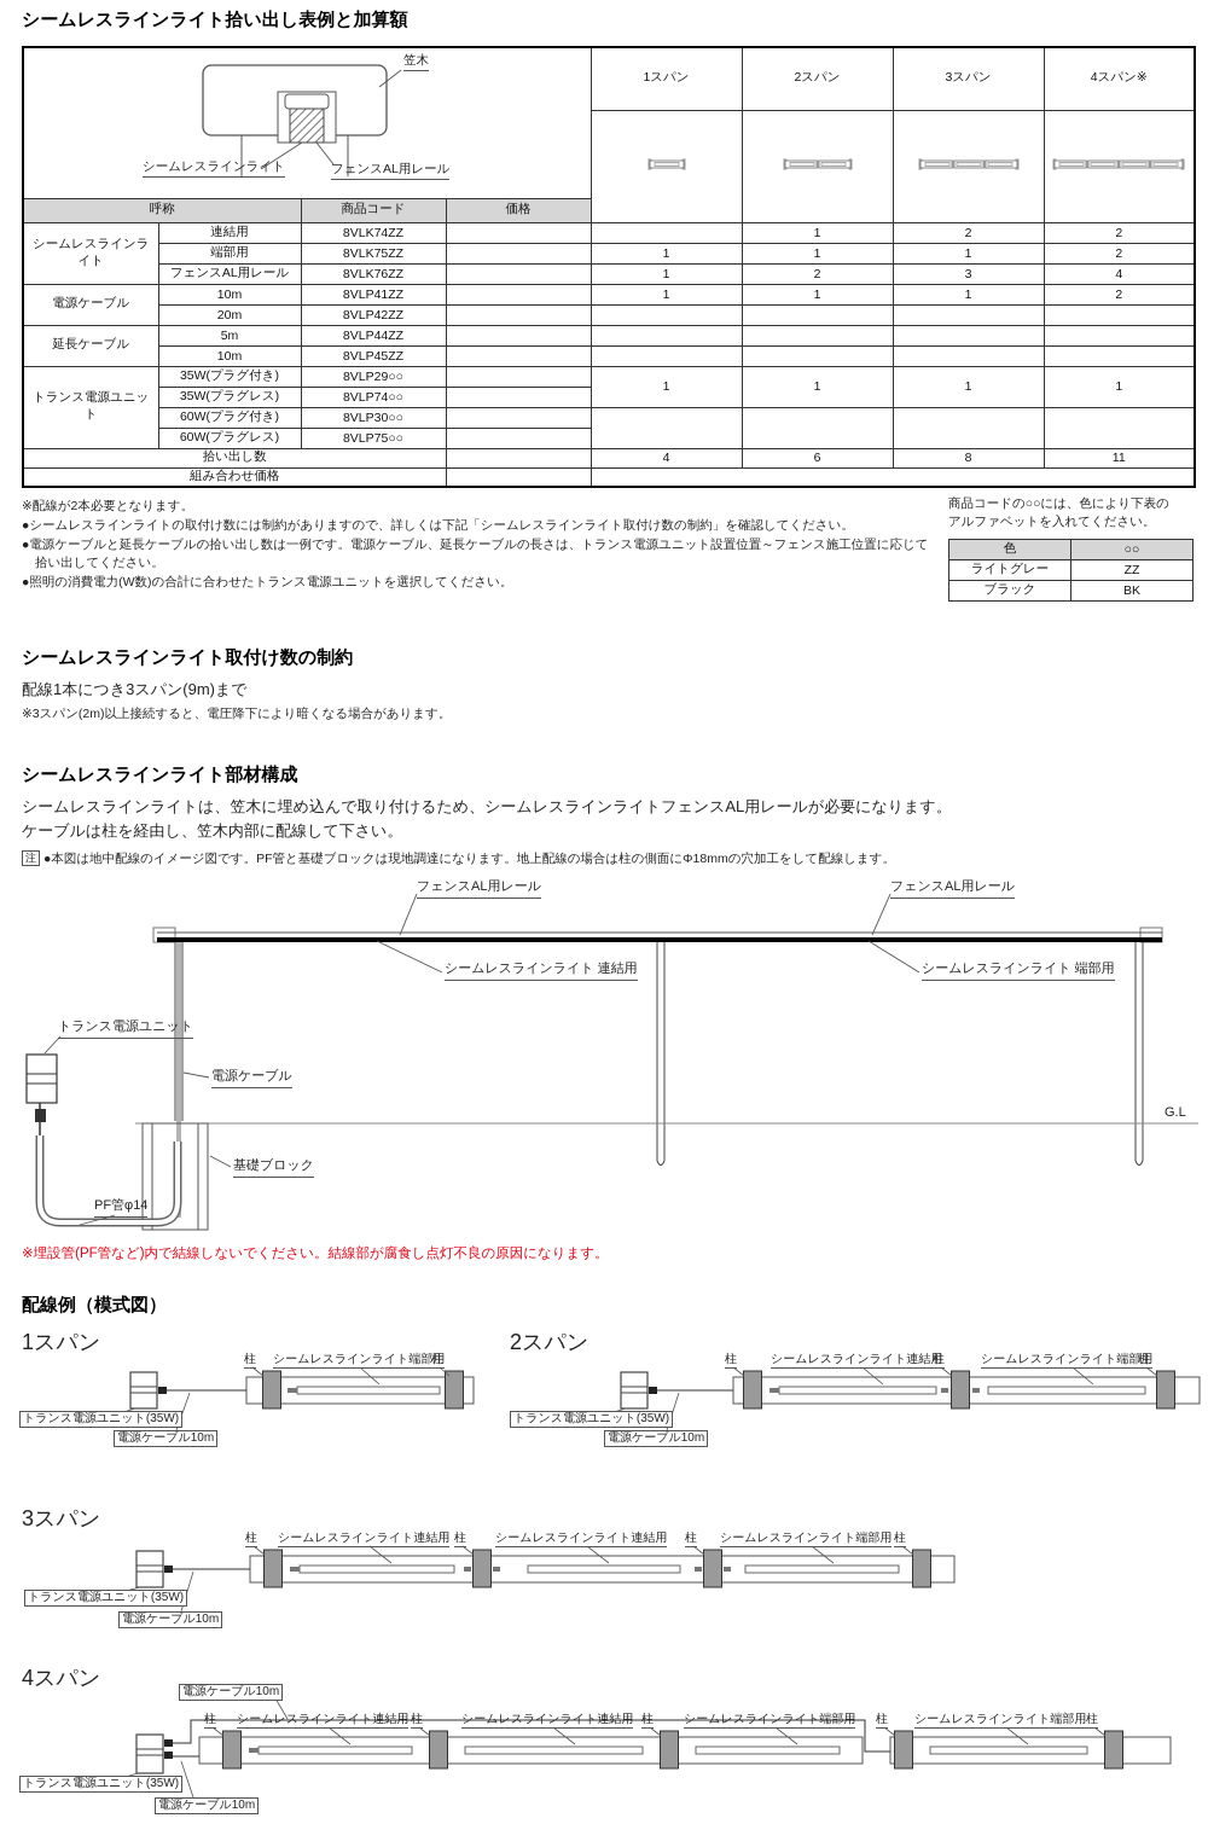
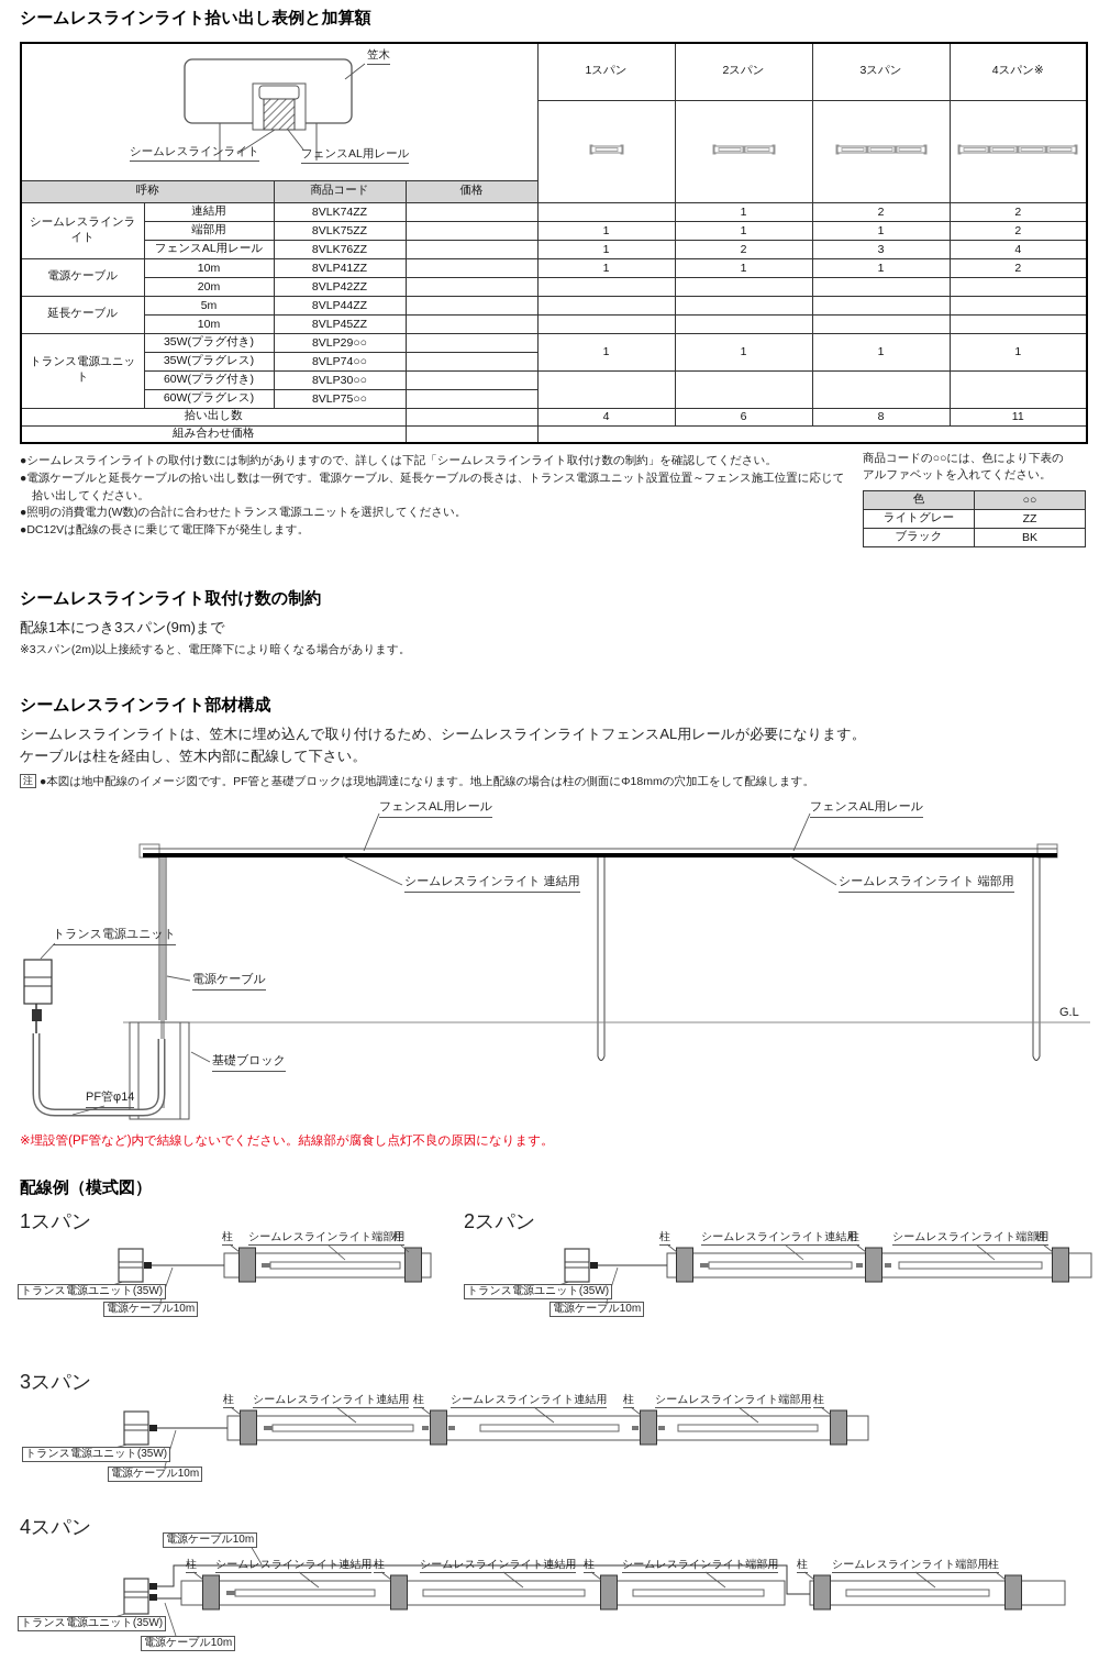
  シームレスラインライト拾い出し表例と加算額
  笠木 シームレスラインライト フェンスAL用レール	1スパン	2スパン	3スパン	4スパン※
  呼称	商品コード	価格
  シームレスラインライト	連結用	8VLK74ZZ			1	2	2
  端部用	8VLK75ZZ		1	1	1	2
  フェンスAL用レール	8VLK76ZZ		1	2	3	4
  電源ケーブル	10m	8VLP41ZZ		1	1	1	2
  20m	8VLP42ZZ
  延長ケーブル	5m	8VLP44ZZ
  10m	8VLP45ZZ
  トランス電源ユニット	35W(プラグ付き)	8VLP29○○		1	1	1	1
  35W(プラグレス)	8VLP74○○
  60W(プラグ付き)	8VLP30○○
  60W(プラグレス)	8VLP75○○
  拾い出し数		4	6	8	11
  組み合わせ価格
- ※配線が2本必要となります。
  ●シームレスラインライトの取付け数には制約がありますので、詳しくは下記「シームレスラインライト取付け数の制約」を確認してください。
  ●電源ケーブルと延長ケーブルの拾い出し数は一例です。電源ケーブル、延長ケーブルの長さは、トランス電源ユニット設置位置～フェンス施工位置に応じて拾い出してください。
  ●照明の消費電力(W数)の合計に合わせたトランス電源ユニットを選択してください。
+ ●DC12Vは配線の長さに乗じて電圧降下が発生します。
  商品コードの○○には、色により下表の
  アルファベットを入れてください。
  色	○○
  ライトグレー	ZZ
  ブラック	BK
  シームレスラインライト取付け数の制約
  配線1本につき3スパン(9m)まで
  ※3スパン(2m)以上接続すると、電圧降下により暗くなる場合があります。
  シームレスラインライト部材構成
  シームレスラインライトは、笠木に埋め込んで取り付けるため、シームレスラインライトフェンスAL用レールが必要になります。
  ケーブルは柱を経由し、笠木内部に配線して下さい。
  注 ●本図は地中配線のイメージ図です。PF管と基礎ブロックは現地調達になります。地上配線の場合は柱の側面にΦ18mmの穴加工をして配線します。
  フェンスAL用レール
  フェンスAL用レール
  シームレスラインライト 連結用
  シームレスラインライト 端部用
  トランス電源ユニット
  電源ケーブル
  基礎ブロック
  PF管φ14
  G.L
  ※埋設管(PF管など)内で結線しないでください。結線部が腐食し点灯不良の原因になります。
  配線例（模式図）
  1スパン
  2スパン
  3スパン
  4スパン
  柱
  シームレスラインライト端部用
  柱
  トランス電源ユニット(35W)
  電源ケーブル10m
  柱
  シームレスラインライト連結用
  柱
  シームレスラインライト端部用
  柱
  トランス電源ユニット(35W)
  電源ケーブル10m
  柱
  シームレスラインライト連結用
  柱
  シームレスラインライト連結用
  柱
  シームレスラインライト端部用
  柱
  トランス電源ユニット(35W)
  電源ケーブル10m
  柱
  シームレスラインライト連結用
  柱
  シームレスラインライト連結用
  柱
  シームレスラインライト端部用
  柱
  シームレスラインライト端部用
  柱
  トランス電源ユニット(35W)
  電源ケーブル10m
  電源ケーブル10m
